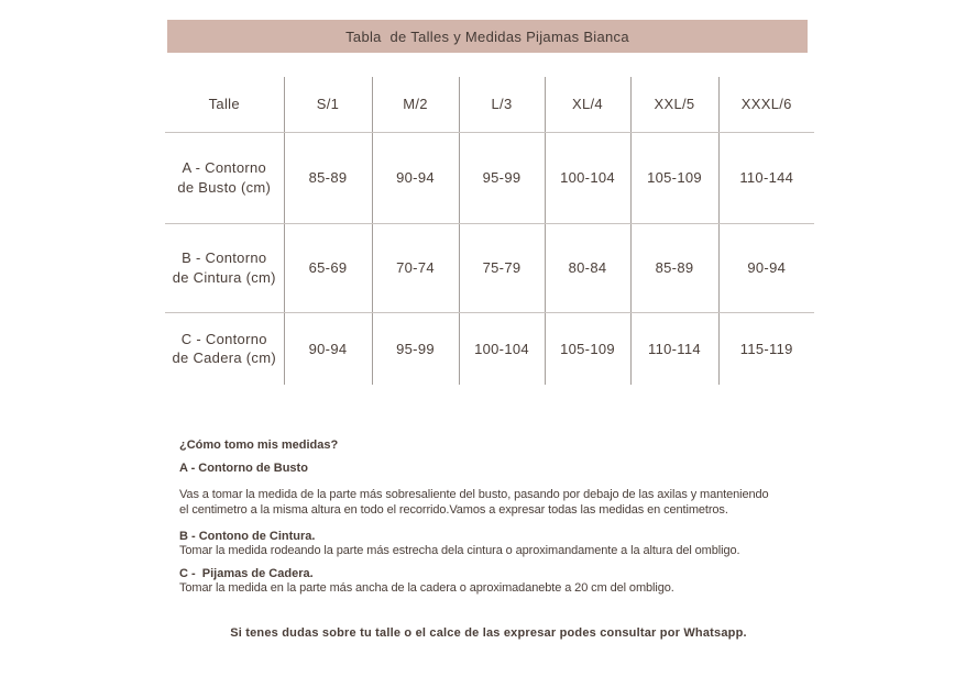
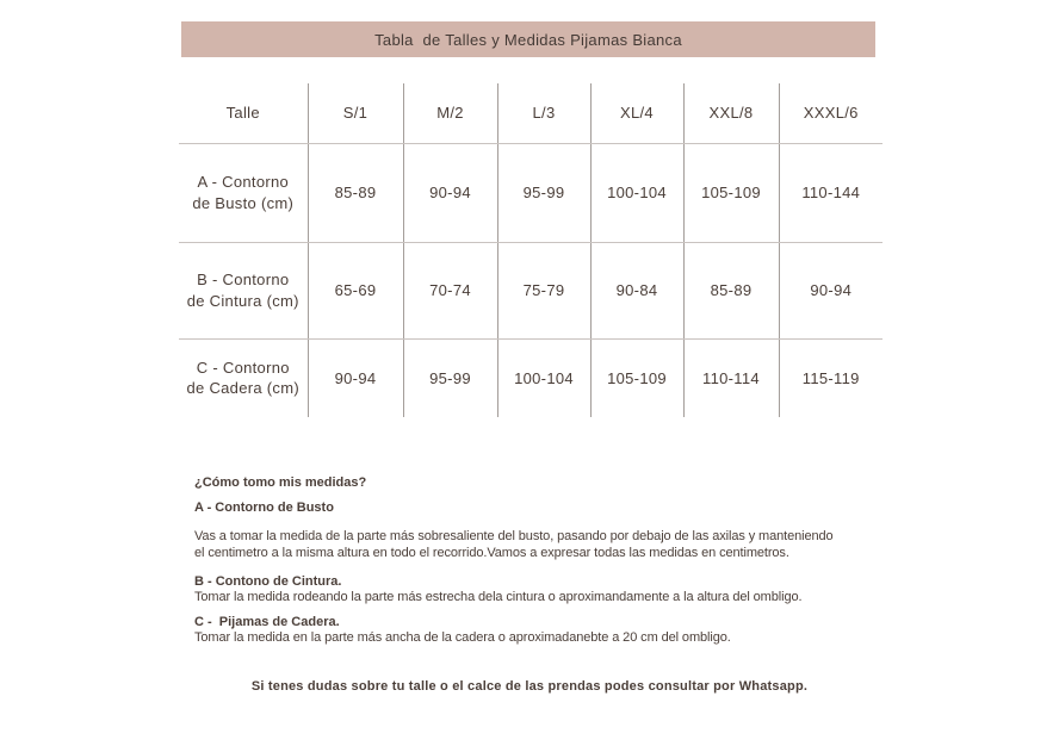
  Tabla de Talles y Medidas Pijamas Bianca
- Talle	S/1	M/2	L/3	XL/4	XXL/5	XXXL/6
+ Talle	S/1	M/2	L/3	XL/4	XXL/8	XXXL/6
  A - Contorno de Busto (cm)	85-89	90-94	95-99	100-104	105-109	110-144
- B - Contorno de Cintura (cm)	65-69	70-74	75-79	80-84	85-89	90-94
+ B - Contorno de Cintura (cm)	65-69	70-74	75-79	90-84	85-89	90-94
  C - Contorno de Cadera (cm)	90-94	95-99	100-104	105-109	110-114	115-119
  ¿Cómo tomo mis medidas?
  A - Contorno de Busto
  Vas a tomar la medida de la parte más sobresaliente del busto, pasando por debajo de las axilas y manteniendo
  el centimetro a la misma altura en todo el recorrido.Vamos a expresar todas las medidas en centimetros.
  B - Contono de Cintura.
  Tomar la medida rodeando la parte más estrecha dela cintura o aproximandamente a la altura del ombligo.
  C - Pijamas de Cadera.
  Tomar la medida en la parte más ancha de la cadera o aproximadanebte a 20 cm del ombligo.
- Si tenes dudas sobre tu talle o el calce de las expresar podes consultar por Whatsapp.
+ Si tenes dudas sobre tu talle o el calce de las prendas podes consultar por Whatsapp.
